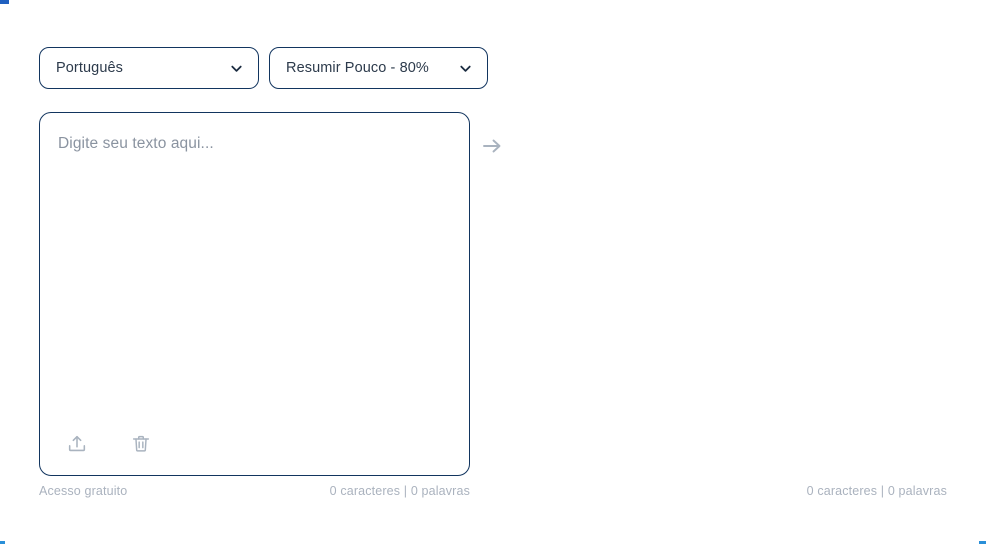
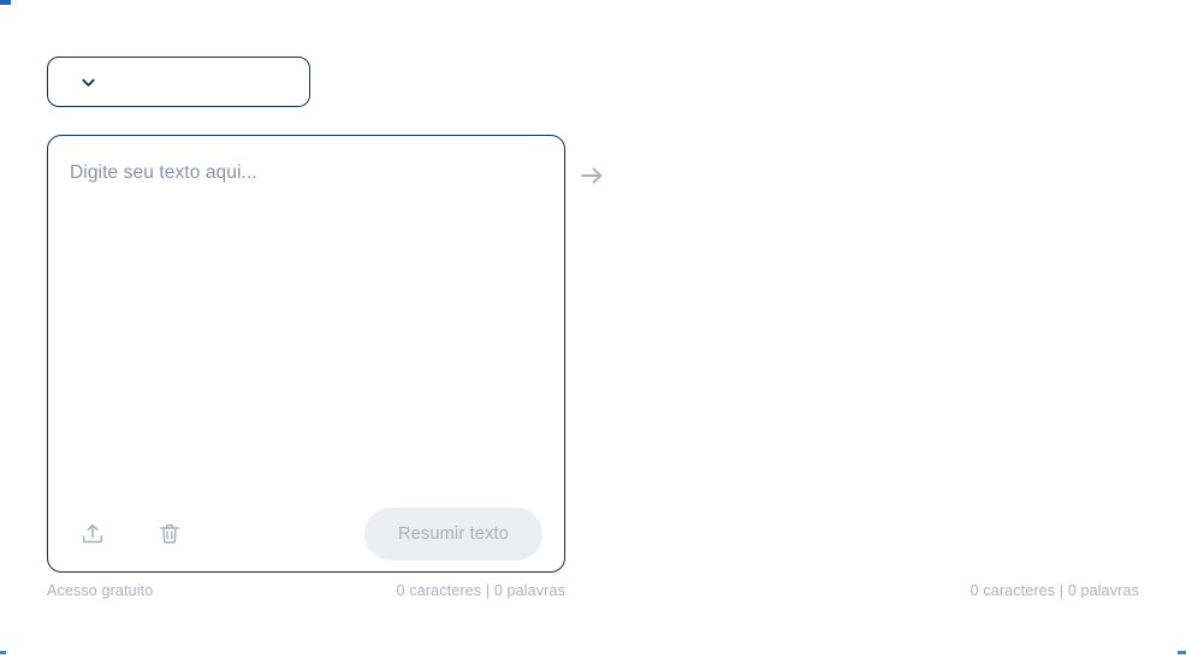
- Português
- Resumir Pouco - 80%
  Digite seu texto aqui...
+ Resumir texto
  Acesso gratuito
  0 caracteres | 0 palavras
  0 caracteres | 0 palavras
